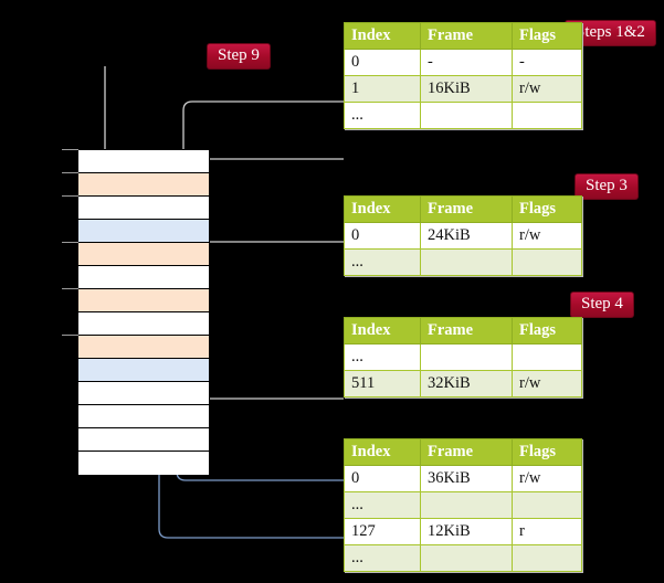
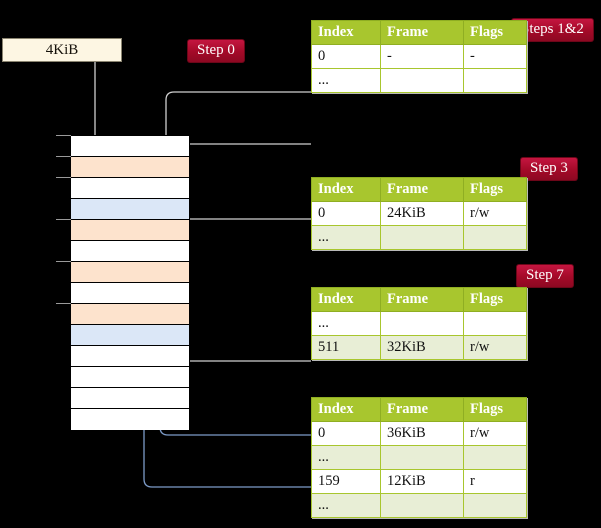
+ 4KiB
- Step 9
+ Step 0
  teps 1&2
  Step 3
- Step 4
+ Step 7
  Index	Frame	Flags
  0	-	-
- 1	16KiB	r/w
  ...
  Index	Frame	Flags
  0	24KiB	r/w
  ...
  Index	Frame	Flags
  ...
  511	32KiB	r/w
  Index	Frame	Flags
  0	36KiB	r/w
  ...
- 127	12KiB	r
+ 159	12KiB	r
  ...
